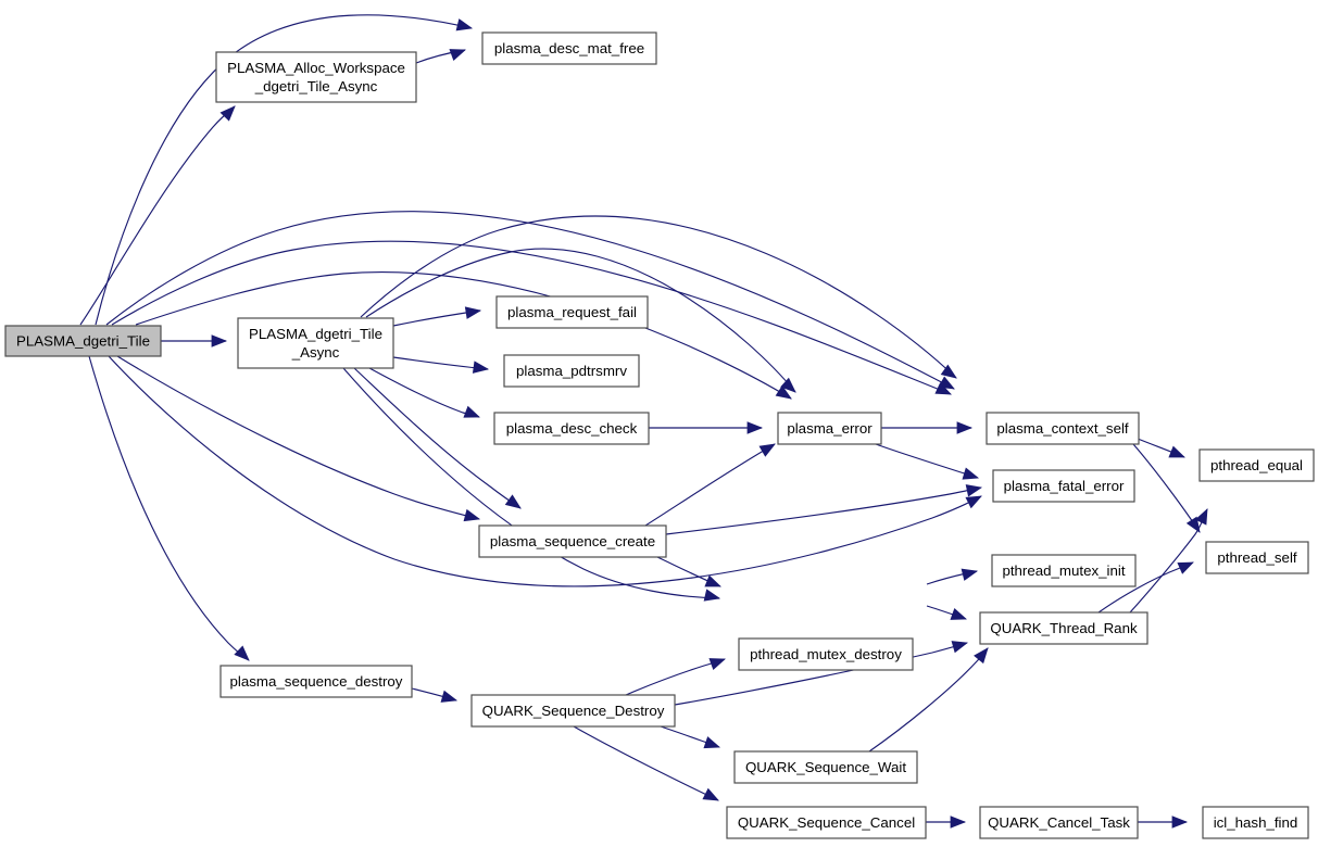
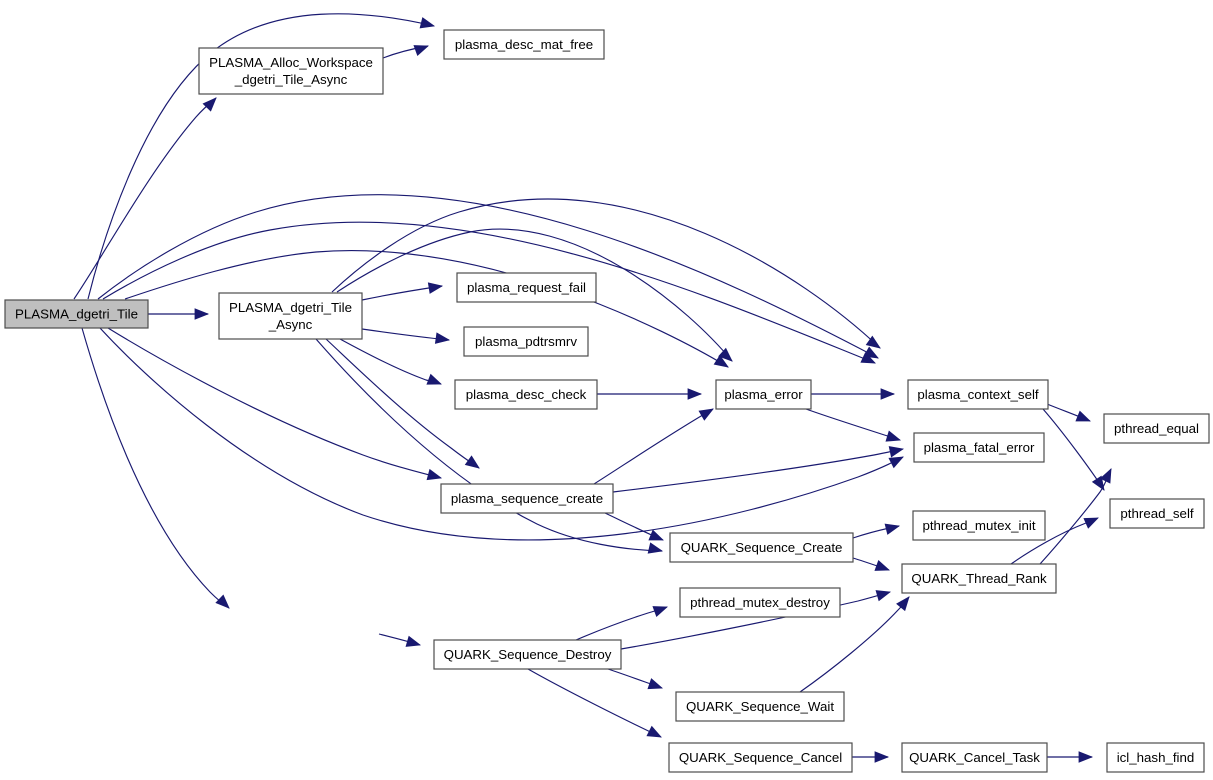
  plasma_desc_mat_free
  PLASMA_Alloc_Workspace
  _dgetri_Tile_Async
  plasma_request_fail
  PLASMA_dgetri_Tile
  PLASMA_dgetri_Tile
  _Async
  plasma_pdtrsmrv
  plasma_desc_check
  plasma_error
  plasma_context_self
  pthread_equal
  plasma_fatal_error
  plasma_sequence_create
  pthread_self
  pthread_mutex_init
+ QUARK_Sequence_Create
  QUARK_Thread_Rank
  pthread_mutex_destroy
- plasma_sequence_destroy
  QUARK_Sequence_Destroy
  QUARK_Sequence_Wait
  QUARK_Sequence_Cancel
  QUARK_Cancel_Task
  icl_hash_find
